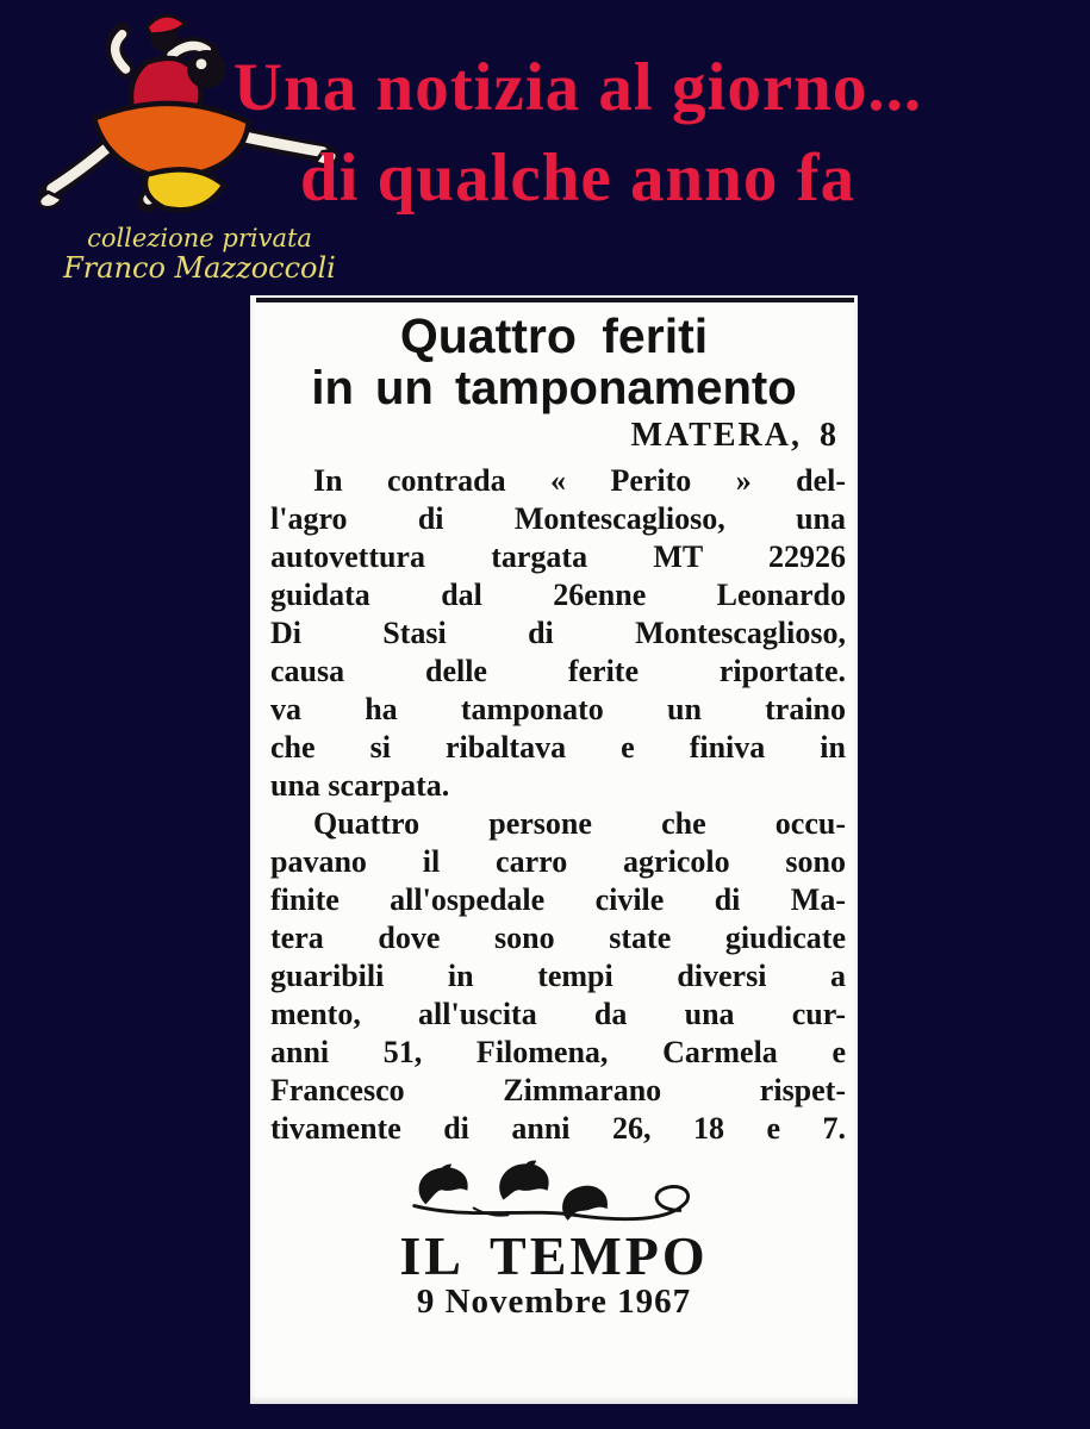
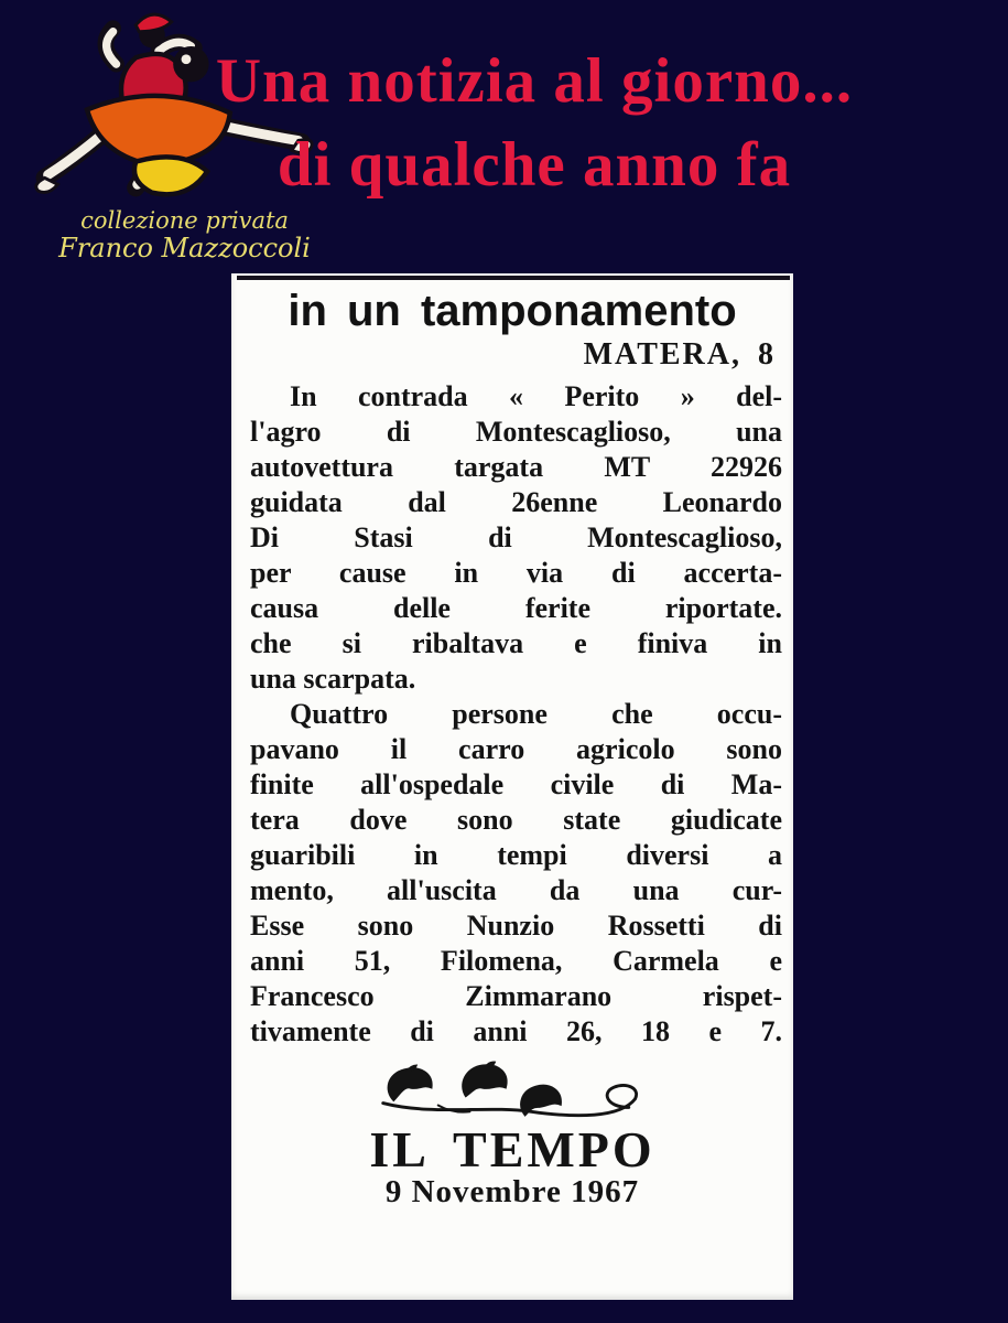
  collezione privata
  Franco Mazzoccoli
  Una notizia al giorno...
  di qualche anno fa
- Quattro feriti
  in un tamponamento
  MATERA, 8
  In contrada « Perito » del-
  l'agro di Montescaglioso, una
  autovettura targata MT 22926
  guidata dal 26enne Leonardo
  Di Stasi di Montescaglioso,
+ per cause in via di accerta-
  causa delle ferite riportate.
- va ha tamponato un traino
  che si ribaltava e finiva in
  una scarpata.
  Quattro persone che occu-
  pavano il carro agricolo sono
  finite all'ospedale civile di Ma-
  tera dove sono state giudicate
  guaribili in tempi diversi a
  mento, all'uscita da una cur-
+ Esse sono Nunzio Rossetti di
  anni 51, Filomena, Carmela e
  Francesco Zimmarano rispet-
  tivamente di anni 26, 18 e 7.
  IL TEMPO
  9 Novembre 1967
